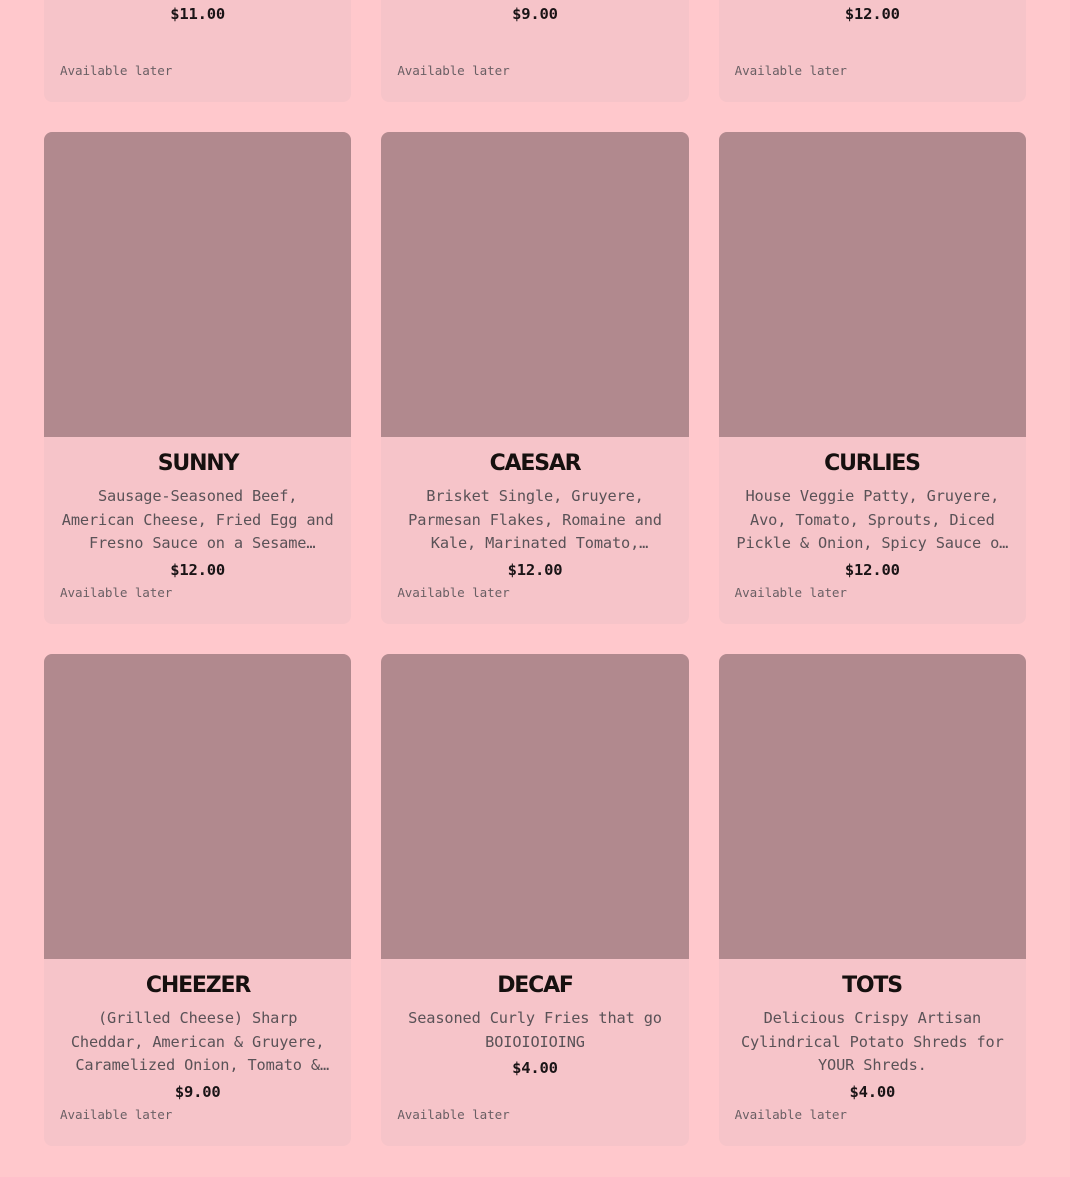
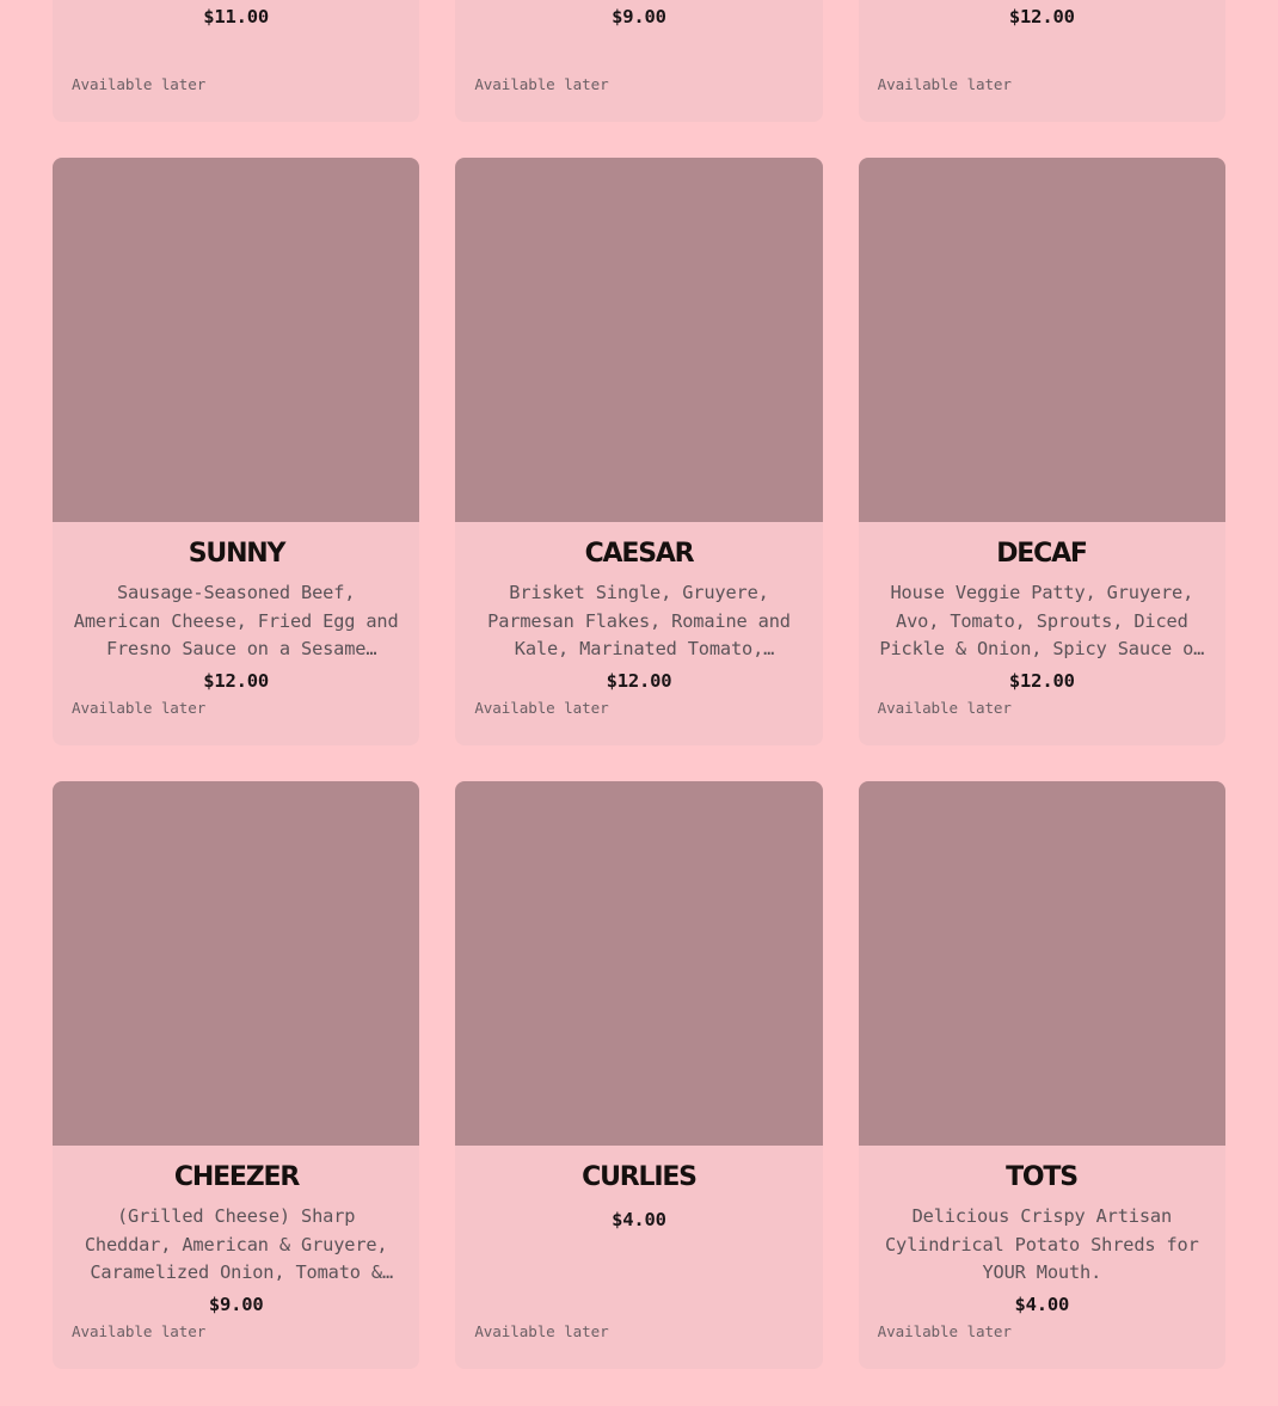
  $11.00
  Available later
  $9.00
  Available later
  $12.00
  Available later
  SUNNY
  Sausage-Seasoned Beef, American Cheese, Fried Egg and Fresno Sauce on a Sesame
  $12.00
  Available later
  CAESAR
  $12.00
  Available later
- CURLIES
+ DECAF
  House Veggie Patty, Gruyere, Avo, Tomato, Sprouts, Diced Pickle & Onion, Spicy Sauce on
  $12.00
  Available later
  CHEEZER
  (Grilled Cheese) Sharp Cheddar, American & Gruyere, Caramelized Onion, Tomato &
  $9.00
  Available later
- DECAF
+ CURLIES
- Seasoned Curly Fries that go BOIOIOIOING
  $4.00
  Available later
  TOTS
- Delicious Crispy Artisan Cylindrical Potato Shreds for YOUR Shreds.
+ Delicious Crispy Artisan Cylindrical Potato Shreds for YOUR Mouth.
  $4.00
  Available later
